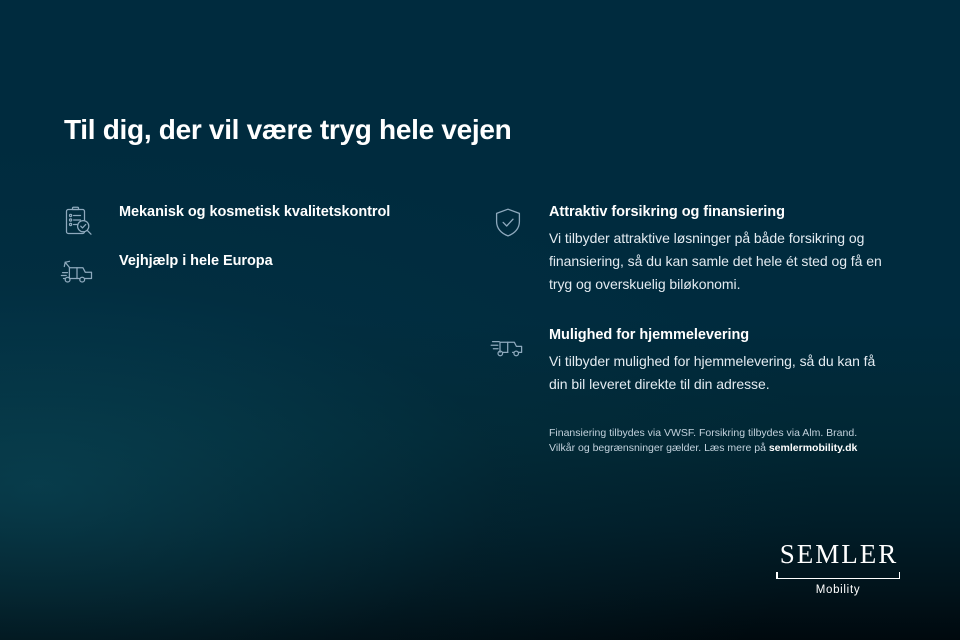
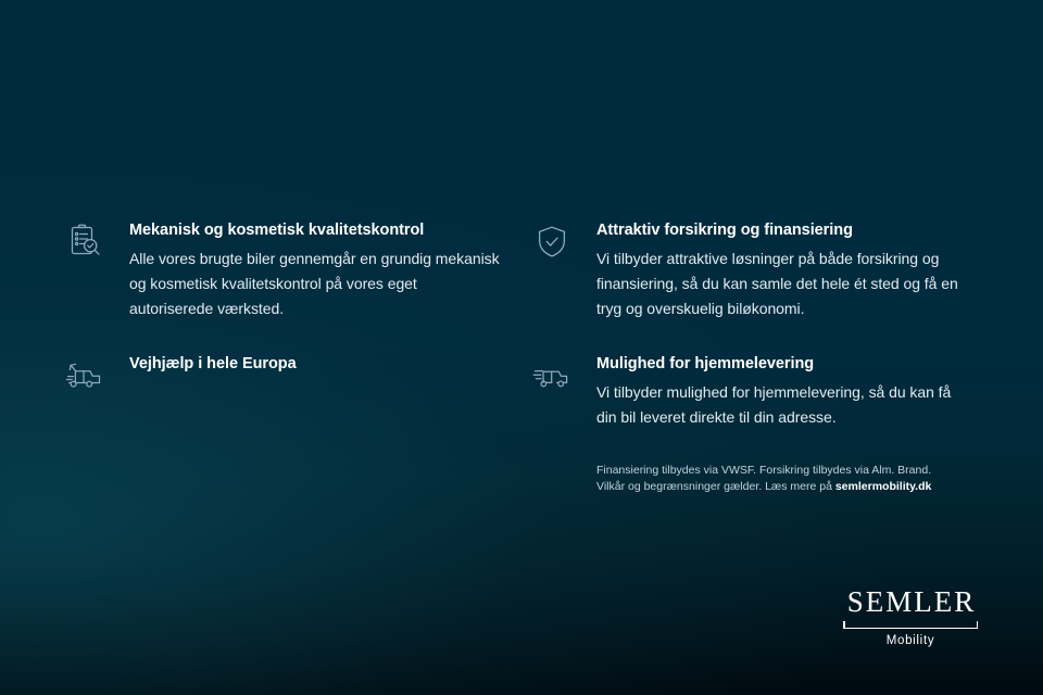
- Til dig, der vil være tryg hele vejen
  Mekanisk og kosmetisk kvalitetskontrol
+ Alle vores brugte biler gennemgår en grundig mekanisk og kosmetisk kvalitetskontrol på vores eget autoriserede værksted.
  Vejhjælp i hele Europa
  Attraktiv forsikring og finansiering
  Vi tilbyder attraktive løsninger på både forsikring og finansiering, så du kan samle det hele ét sted og få en tryg og overskuelig biløkonomi.
  Mulighed for hjemmelevering
  Vi tilbyder mulighed for hjemmelevering, så du kan få din bil leveret direkte til din adresse.
  Finansiering tilbydes via VWSF. Forsikring tilbydes via Alm. Brand.
  Vilkår og begrænsninger gælder. Læs mere på semlermobility.dk
  SEMLER
  Mobility
